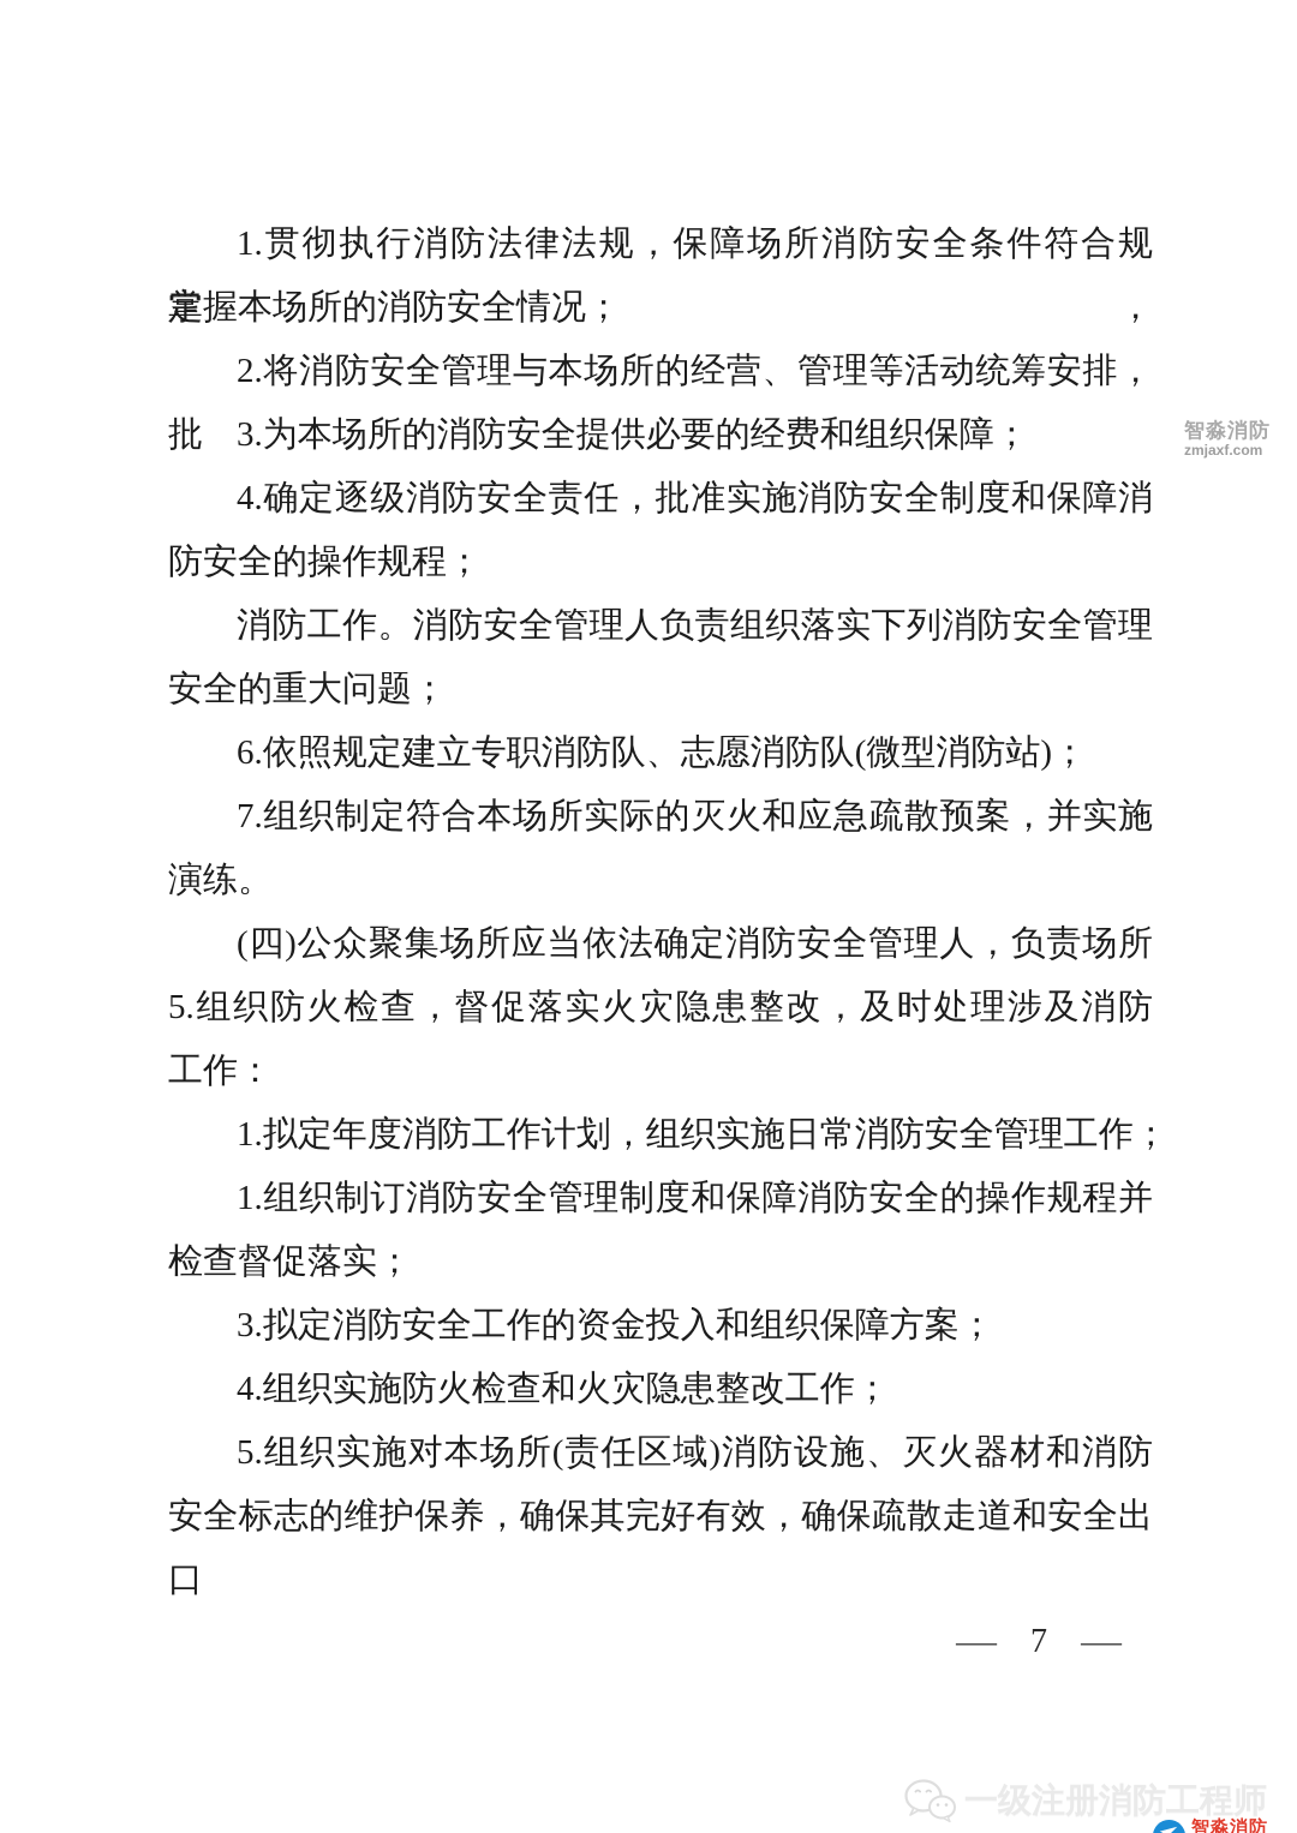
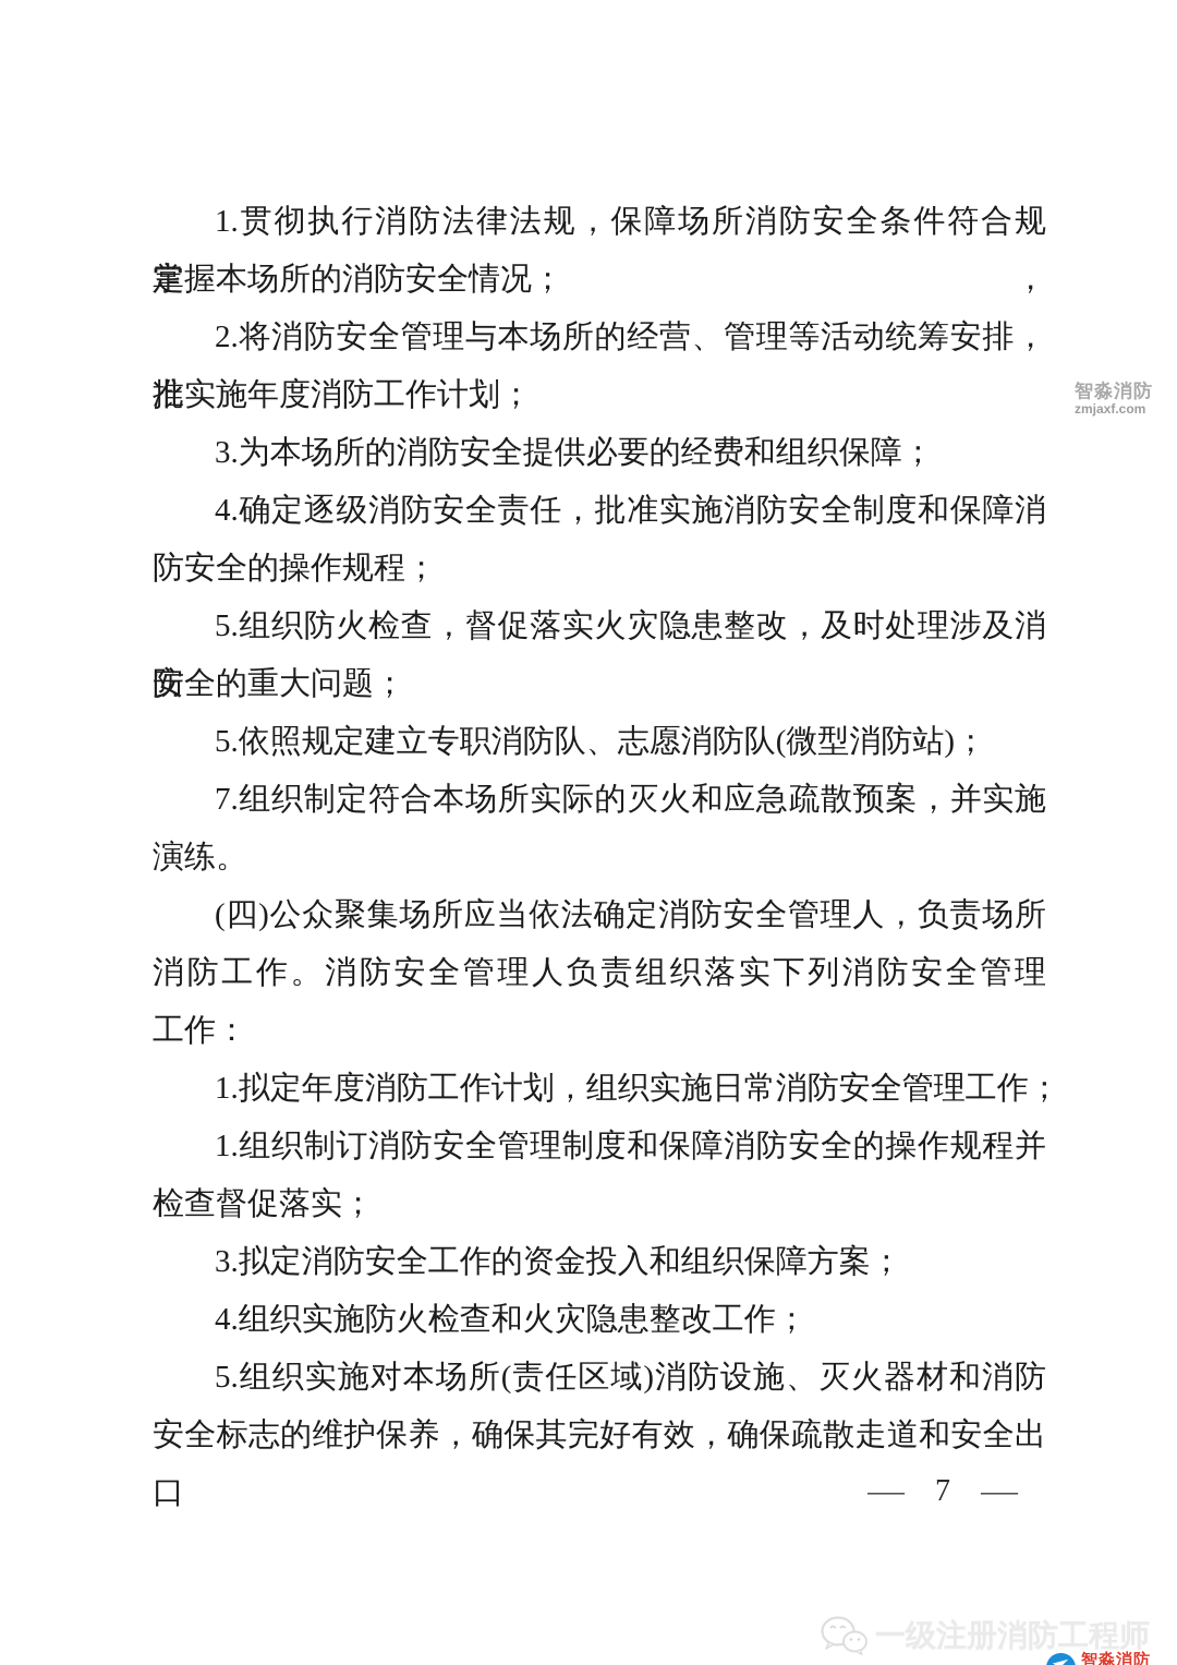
  1.贯彻执行消防法律法规，保障场所消防安全条件符合规定，
  掌握本场所的消防安全情况；
  2.将消防安全管理与本场所的经营、管理等活动统筹安排，批
+ 准实施年度消防工作计划；
  3.为本场所的消防安全提供必要的经费和组织保障；
  4.确定逐级消防安全责任，批准实施消防安全制度和保障消
  防安全的操作规程；
- 消防工作。消防安全管理人负责组织落实下列消防安全管理
+ 5.组织防火检查，督促落实火灾隐患整改，及时处理涉及消防
  安全的重大问题；
- 6.依照规定建立专职消防队、志愿消防队(微型消防站)；
+ 5.依照规定建立专职消防队、志愿消防队(微型消防站)；
  7.组织制定符合本场所实际的灭火和应急疏散预案，并实施
  演练。
  (四)公众聚集场所应当依法确定消防安全管理人，负责场所
- 5.组织防火检查，督促落实火灾隐患整改，及时处理涉及消防
+ 消防工作。消防安全管理人负责组织落实下列消防安全管理
  工作：
  1.拟定年度消防工作计划，组织实施日常消防安全管理工作；
  1.组织制订消防安全管理制度和保障消防安全的操作规程并
  检查督促落实；
  3.拟定消防安全工作的资金投入和组织保障方案；
  4.组织实施防火检查和火灾隐患整改工作；
  5.组织实施对本场所(责任区域)消防设施、灭火器材和消防
  安全标志的维护保养，确保其完好有效，确保疏散走道和安全出口
  —
  7
  —
  智淼消防
  zmjaxf.com
  一级注册消防工程师
  智淼消防
